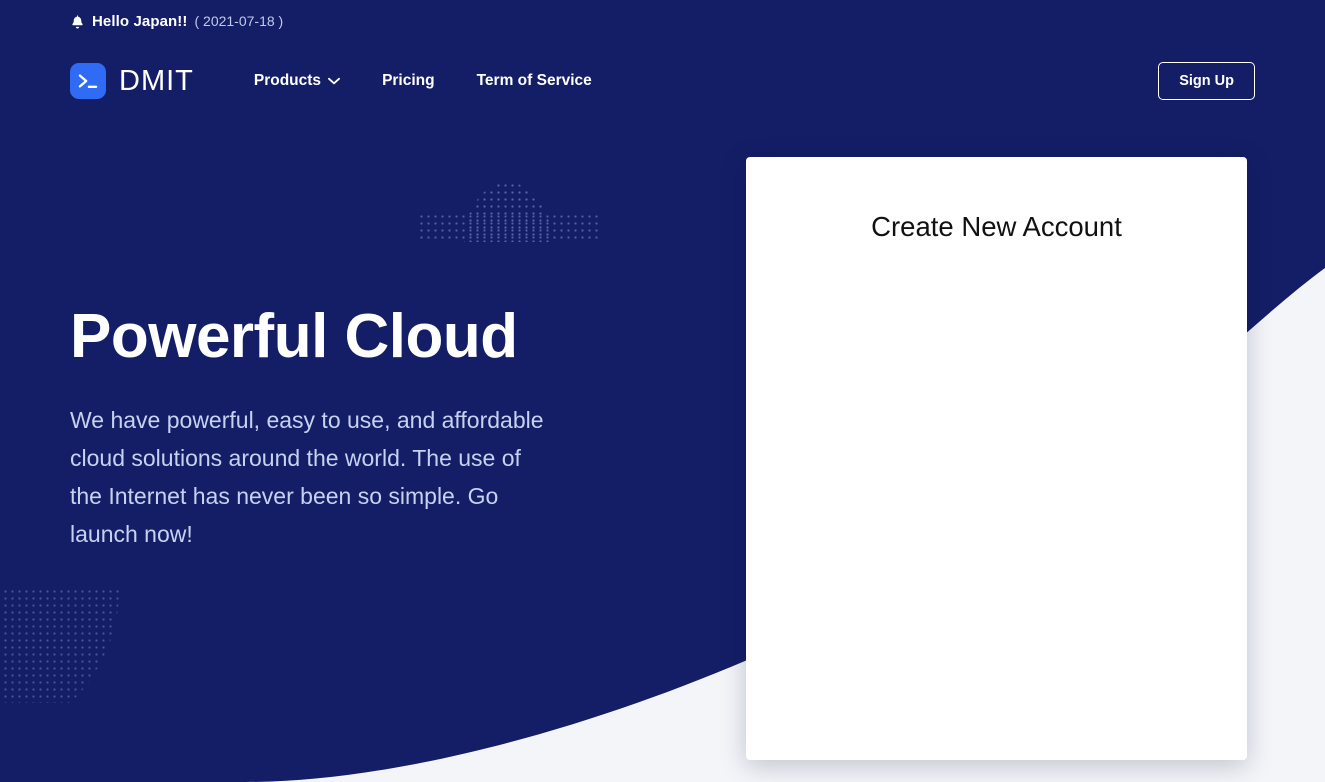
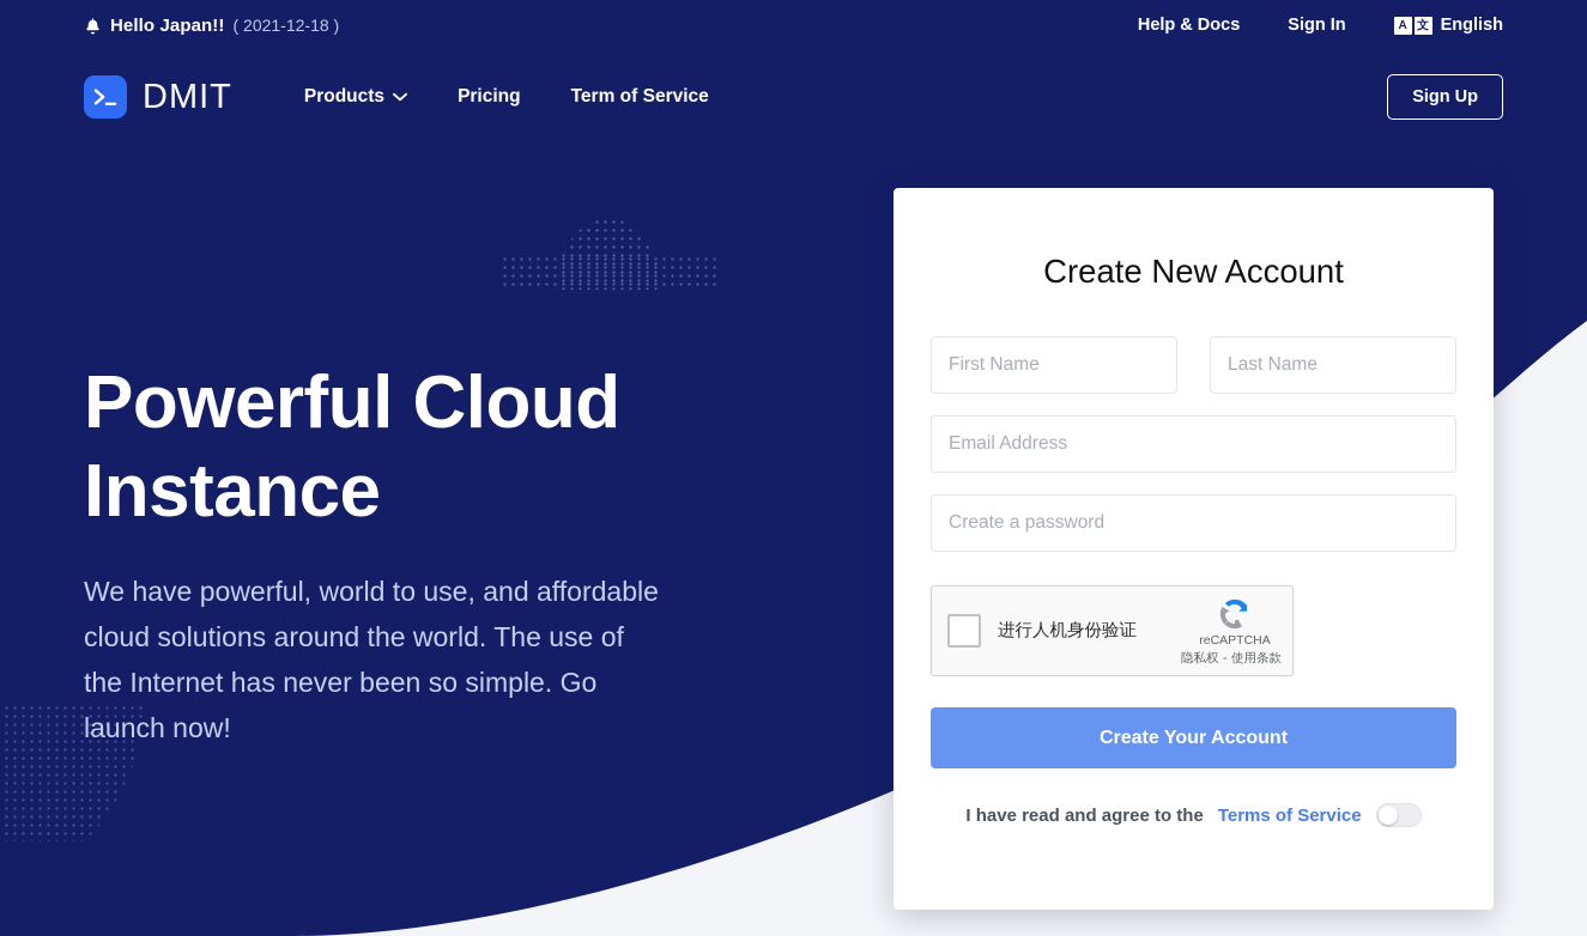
  Hello Japan!!
- ( 2021-07-18 )
+ ( 2021-12-18 )
+ Help & Docs
+ Sign In
+ A
+ 文
+ English
  DMIT
  Products
  Pricing
  Term of Service
  Sign Up
  Powerful Cloud
+ Instance
- We have powerful, easy to use, and affordable cloud solutions around the world. The use of the Internet has never been so simple. Go launch now!
+ We have powerful, world to use, and affordable cloud solutions around the world. The use of the Internet has never been so simple. Go launch now!
  Create New Account
+ First Name
+ Last Name
+ Email Address
+ Create a password
+ 进行人机身份验证
+ reCAPTCHA
+ 隐私权 - 使用条款
+ Create Your Account
+ I have read and agree to the
+ Terms of Service
